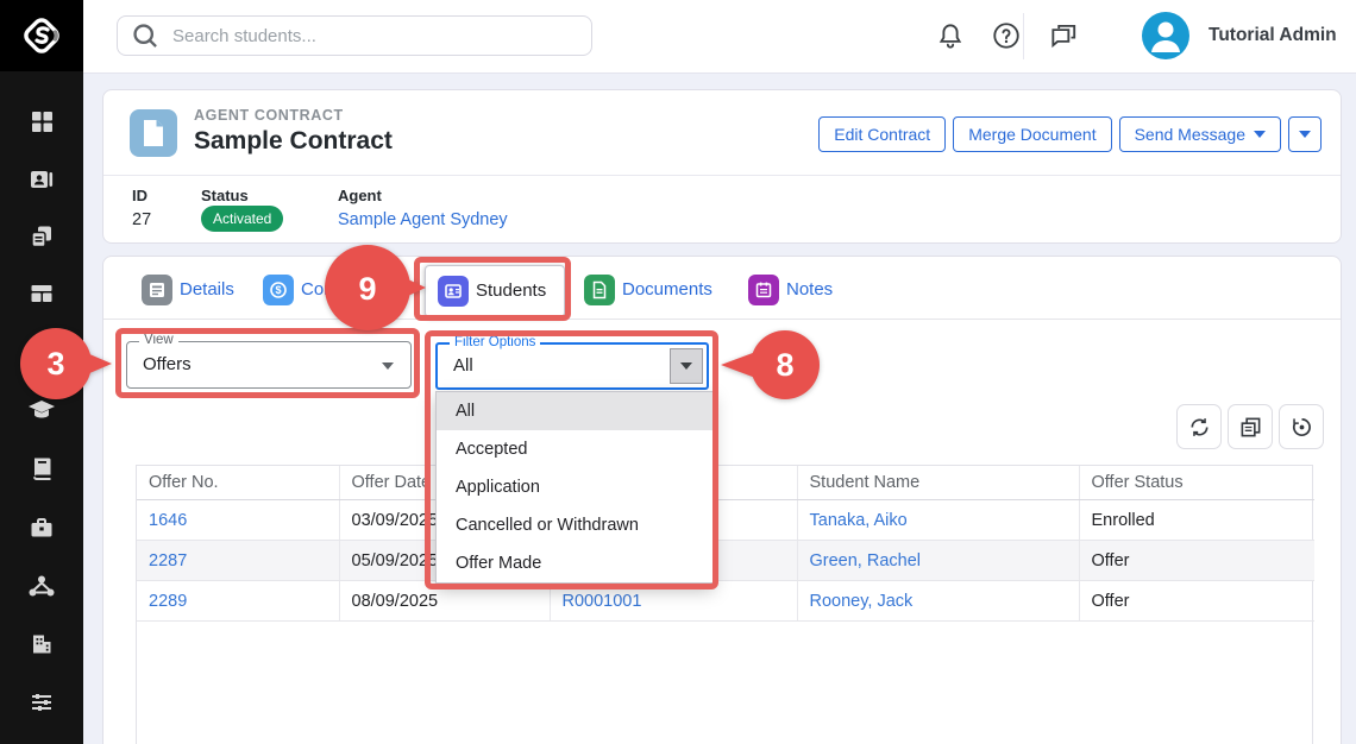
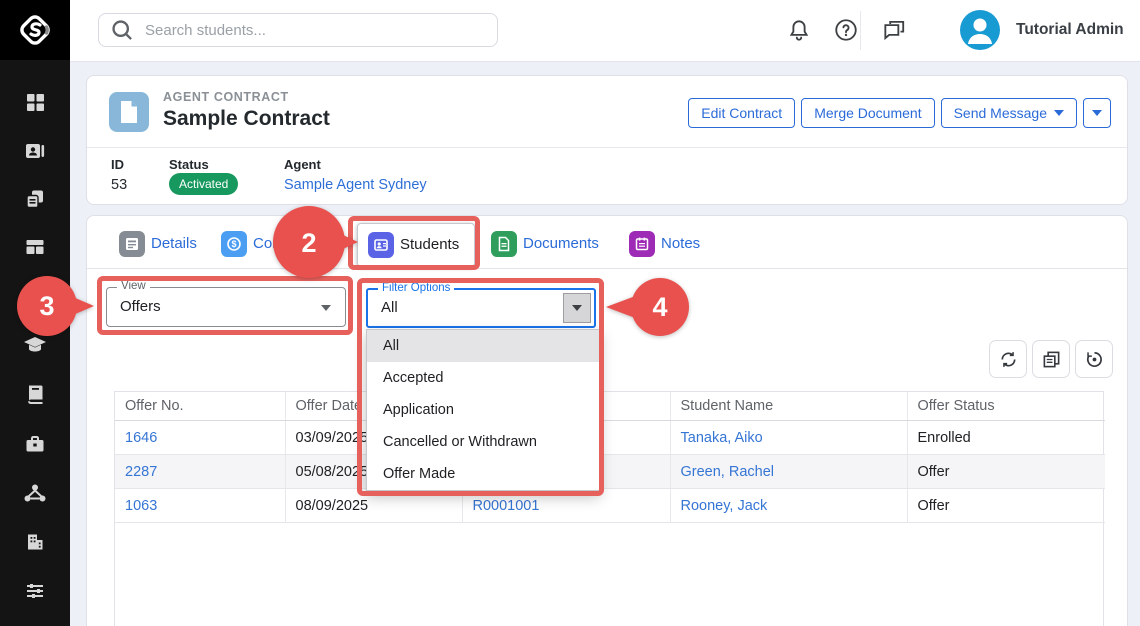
  Search students...
  Tutorial Admin
  AGENT CONTRACT
  Sample Contract
  Edit Contract
  Merge Document
  Send Message
  ID
- 27
+ 53
  Status
  Activated
  Agent
  Sample Agent Sydney
  Details
  $
  Students
  Documents
  Notes
  View
  Offers
  Filter Options
  All
  All
  Accepted
  Application
  Cancelled or Withdrawn
  Offer Made
  Offer No.	Offer Date		Student Name	Offer Status
  1646	03/09/2025		Tanaka, Aiko	Enrolled
- 2287	05/09/2025		Green, Rachel	Offer
+ 2287	05/08/2025		Green, Rachel	Offer
- 2289	08/09/2025	R0001001	Rooney, Jack	Offer
+ 1063	08/09/2025	R0001001	Rooney, Jack	Offer
- 9
+ 2
  3
- 8
+ 4
